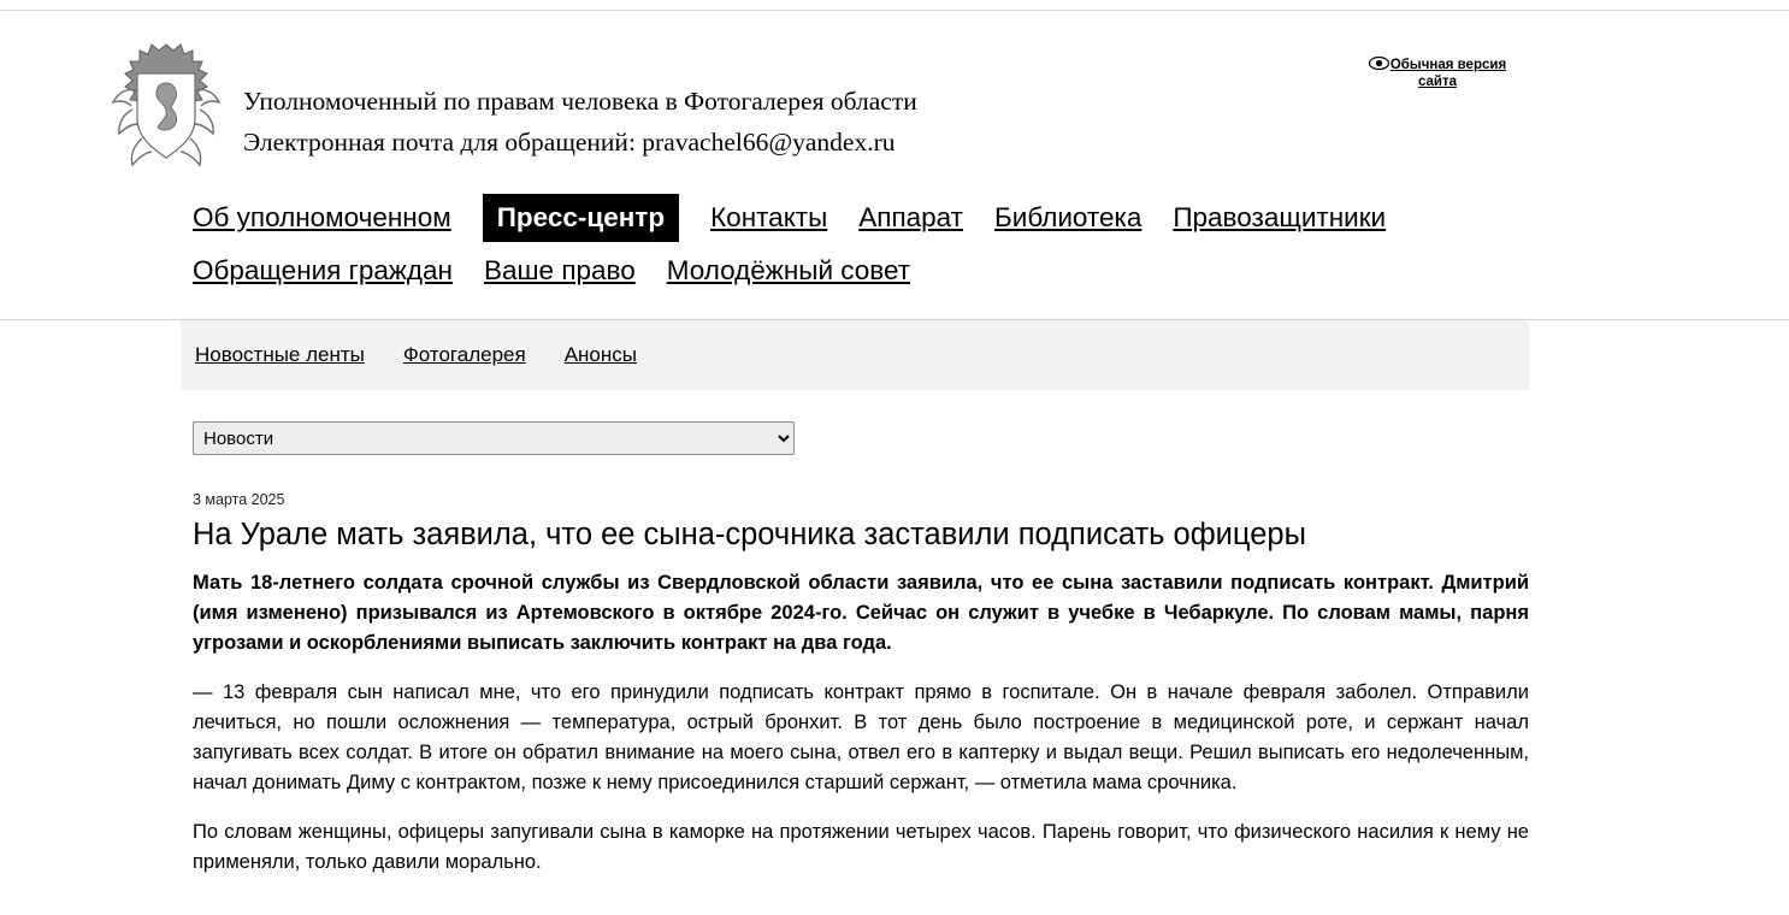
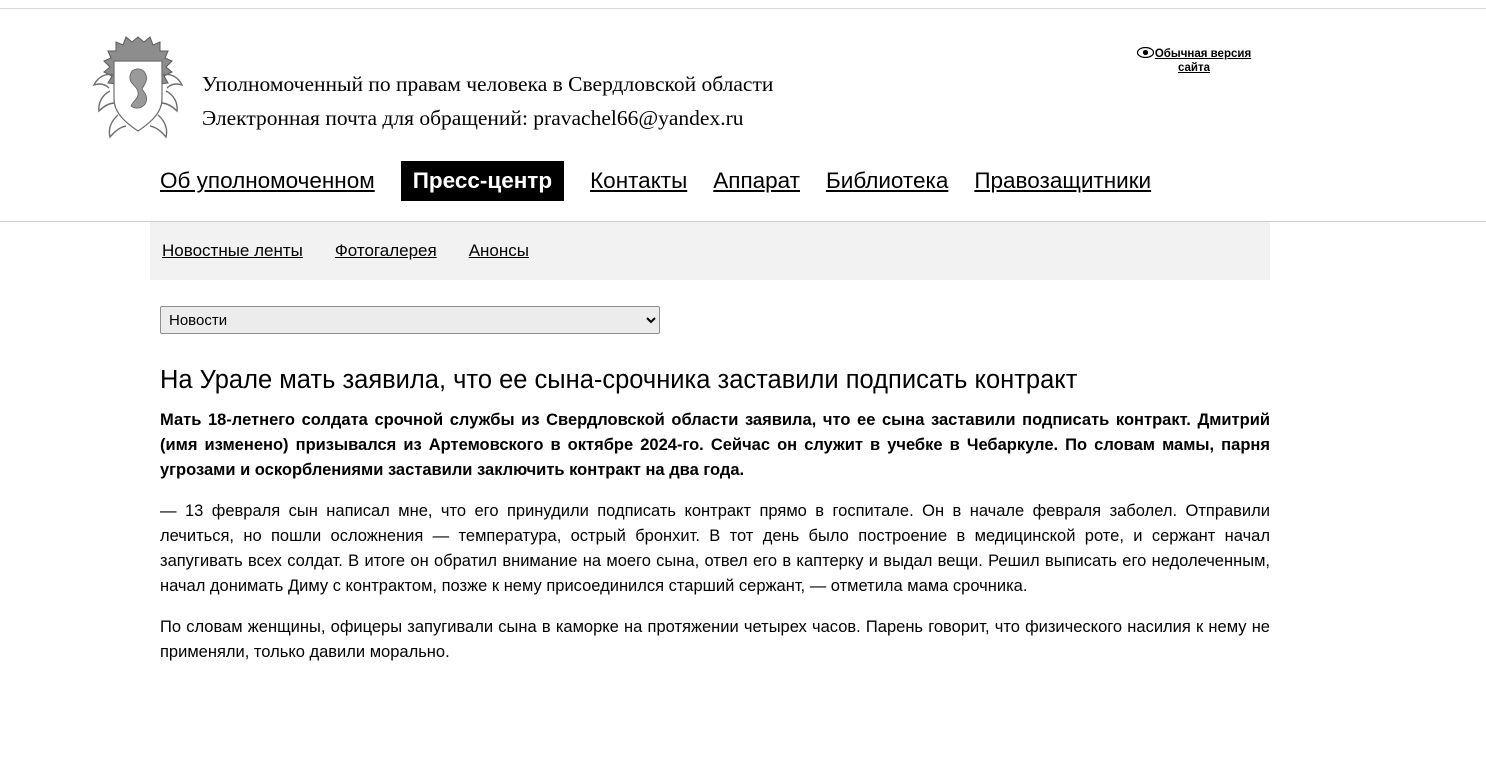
- Уполномоченный по правам человека в Фотогалерея области
+ Уполномоченный по правам человека в Свердловской области
  Электронная почта для обращений: pravachel66@yandex.ru
  Обычная версия сайта
  Об уполномоченном
  Пресс-центр
  Контакты
  Аппарат
  Библиотека
  Правозащитники
- Обращения граждан
- Ваше право
- Молодёжный совет
  Новостные ленты
  Фотогалерея
  Анонсы
  Новости
- 3 марта 2025
- На Урале мать заявила, что ее сына-срочника заставили подписать офицеры
+ На Урале мать заявила, что ее сына-срочника заставили подписать контракт
- Мать 18-летнего солдата срочной службы из Свердловской области заявила, что ее сына заставили подписать контракт. Дмитрий (имя изменено) призывался из Артемовского в октябре 2024-го. Сейчас он служит в учебке в Чебаркуле. По словам мамы, парня угрозами и оскорблениями выписать заключить контракт на два года.
+ Мать 18-летнего солдата срочной службы из Свердловской области заявила, что ее сына заставили подписать контракт. Дмитрий (имя изменено) призывался из Артемовского в октябре 2024-го. Сейчас он служит в учебке в Чебаркуле. По словам мамы, парня угрозами и оскорблениями заставили заключить контракт на два года.
  — 13 февраля сын написал мне, что его принудили подписать контракт прямо в госпитале. Он в начале февраля заболел. Отправили лечиться, но пошли осложнения — температура, острый бронхит. В тот день было построение в медицинской роте, и сержант начал запугивать всех солдат. В итоге он обратил внимание на моего сына, отвел его в каптерку и выдал вещи. Решил выписать его недолеченным, начал донимать Диму с контрактом, позже к нему присоединился старший сержант, — отметила мама срочника.
  По словам женщины, офицеры запугивали сына в каморке на протяжении четырех часов. Парень говорит, что физического насилия к нему не применяли, только давили морально.
